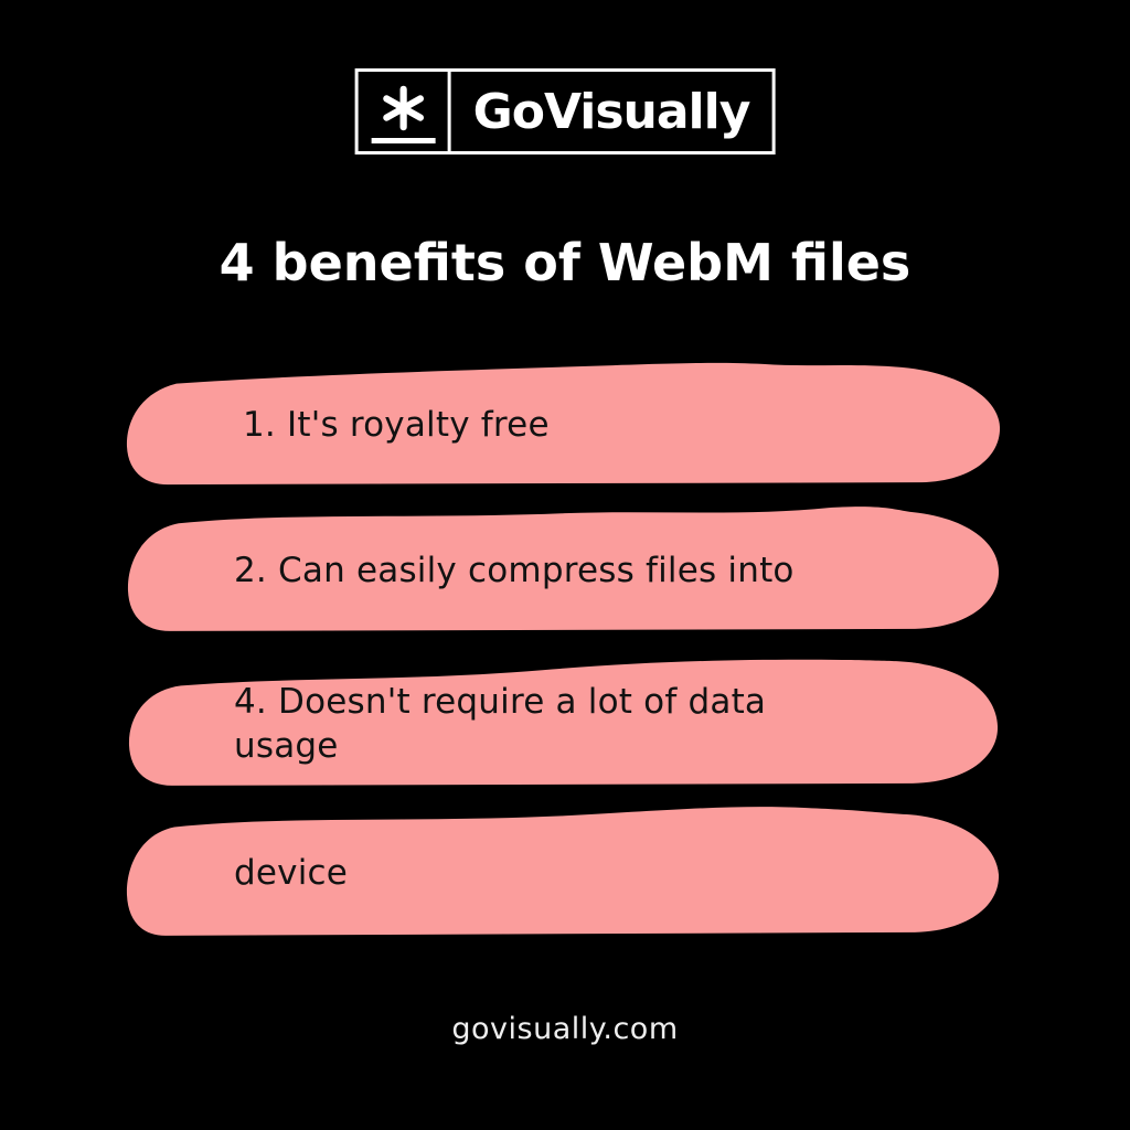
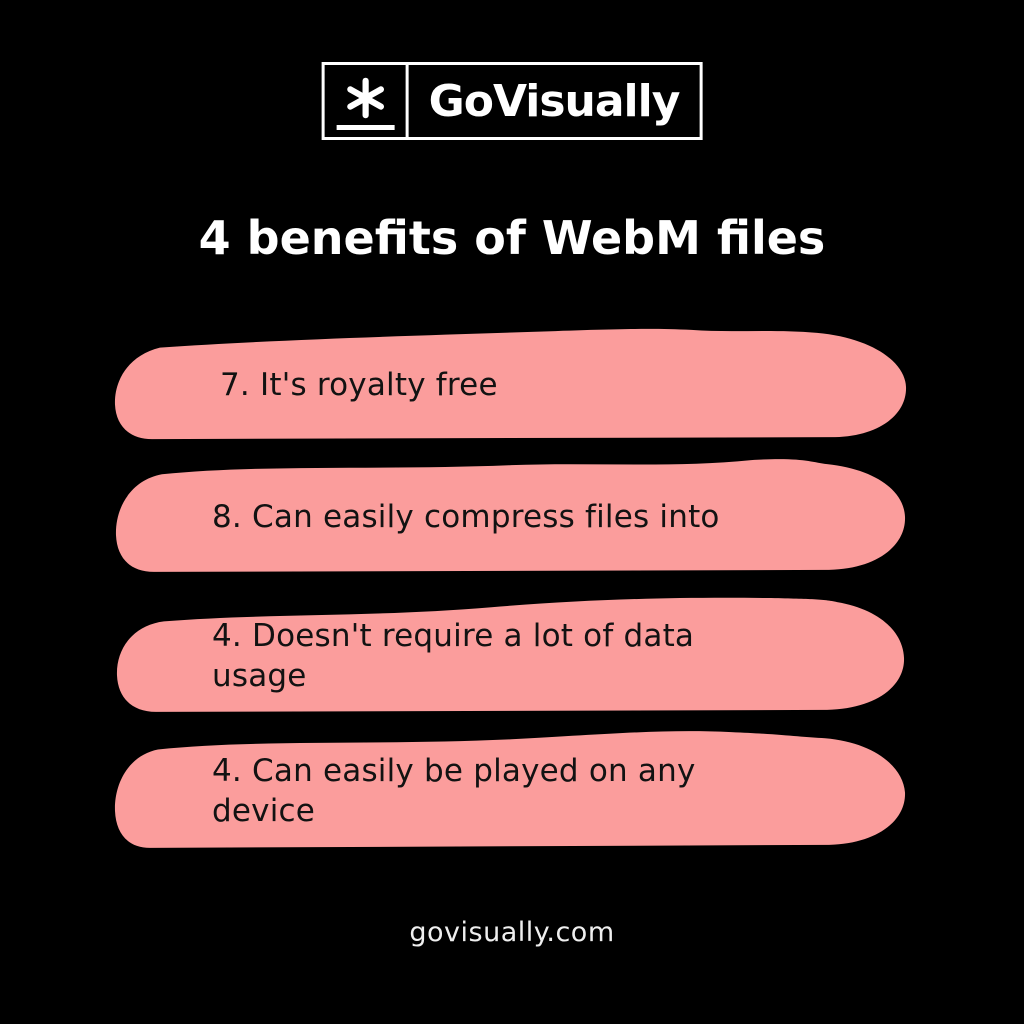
  GoVisually
  4 benefits of WebM files
- 1. It's royalty free
+ 7. It's royalty free
- 2. Can easily compress files into
+ 8. Can easily compress files into
  4. Doesn't require a lot of data
  usage
+ 4. Can easily be played on any
  device
  govisually.com
